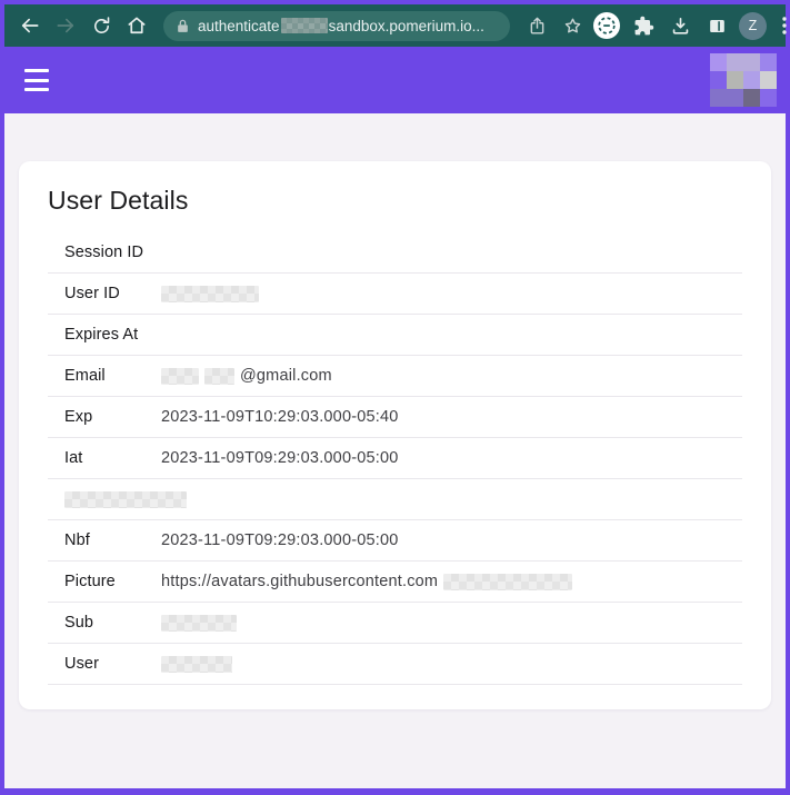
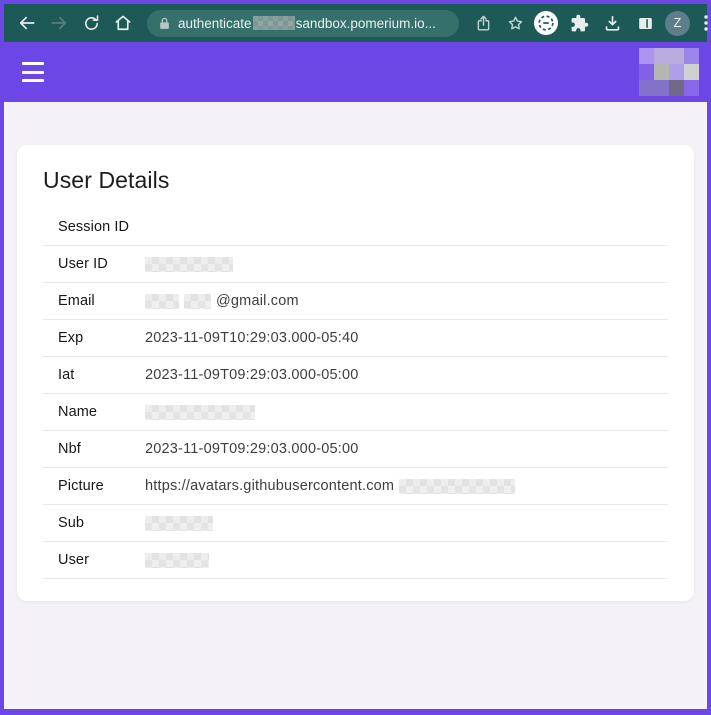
  authenticate
  sandbox.pomerium.io...
  Z
  User Details
  Session ID
  User ID
- Expires At
  Email
  @gmail.com
  Exp
  2023-11-09T10:29:03.000-05:40
  Iat
  2023-11-09T09:29:03.000-05:00
+ Name
  Nbf
  2023-11-09T09:29:03.000-05:00
  Picture
  https://avatars.githubusercontent.com
  Sub
  User
